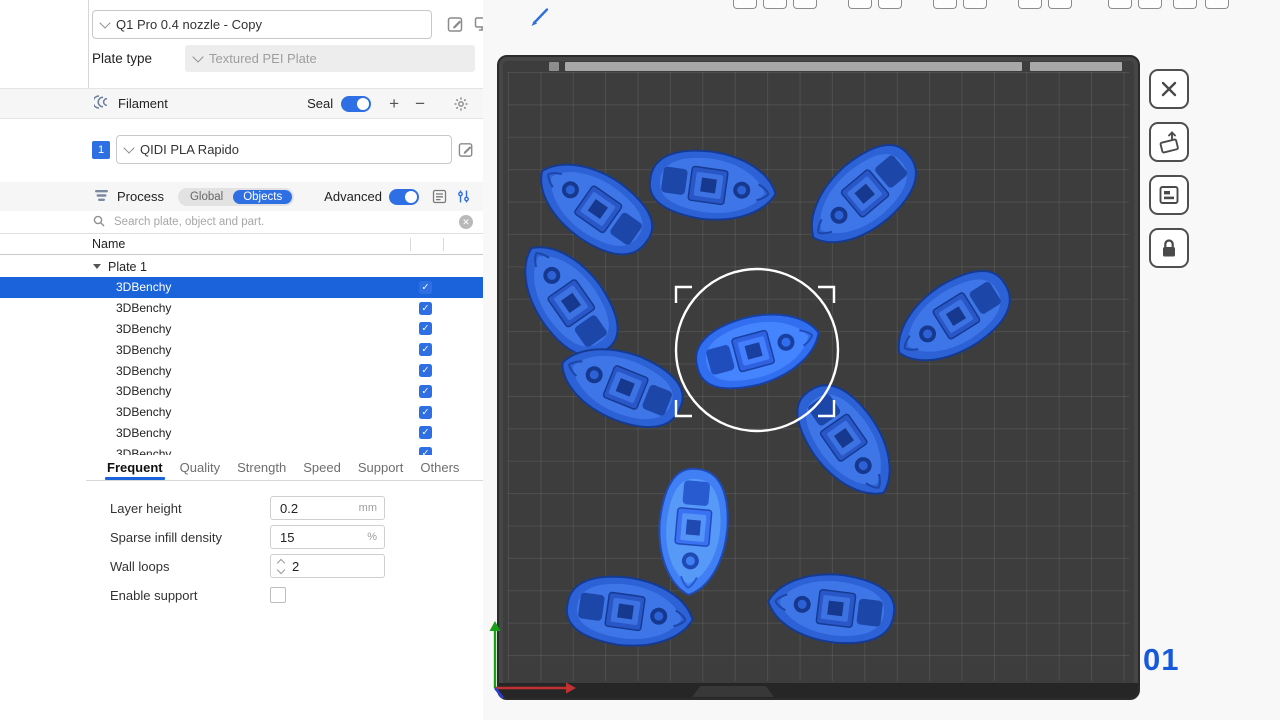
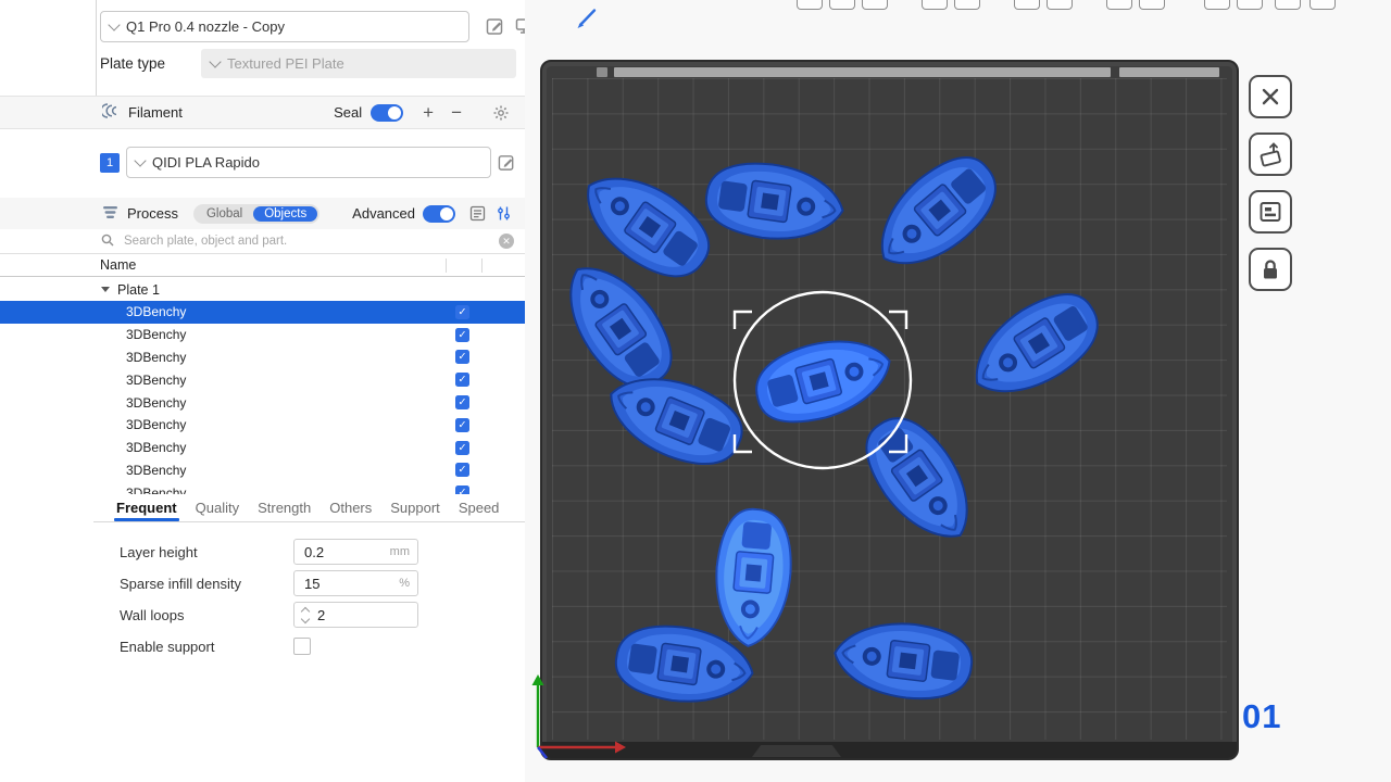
  Q1 Pro 0.4 nozzle - Copy
  Plate type
  Textured PEI Plate
  Filament
  Seal
  +
  −
  1
  QIDI PLA Rapido
  Process
  Global
  Objects
  Advanced
  Search plate, object and part.
  ✕
  Name
  Plate 1
  3DBenchy
  3DBenchy
  3DBenchy
  3DBenchy
  3DBenchy
  3DBenchy
  3DBenchy
  3DBenchy
  3DBenchy
  Frequent
  Quality
  Strength
- Speed
+ Others
  Support
- Others
+ Speed
  Layer height
  0.2
  mm
  Sparse infill density
  15
  %
  Wall loops
  2
  Enable support
  01
